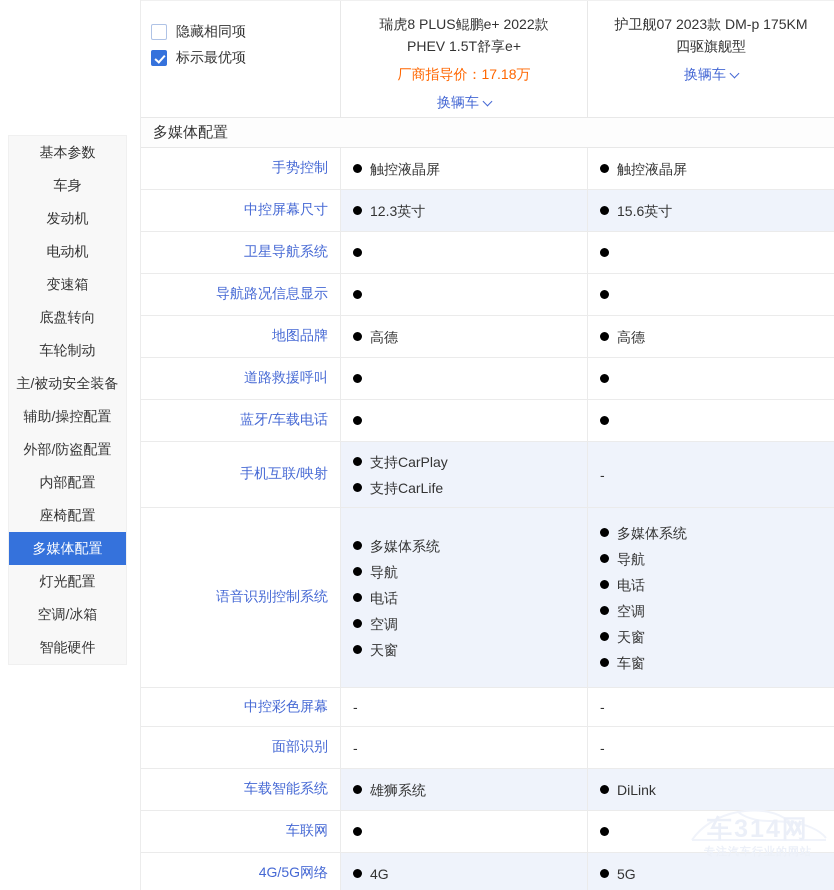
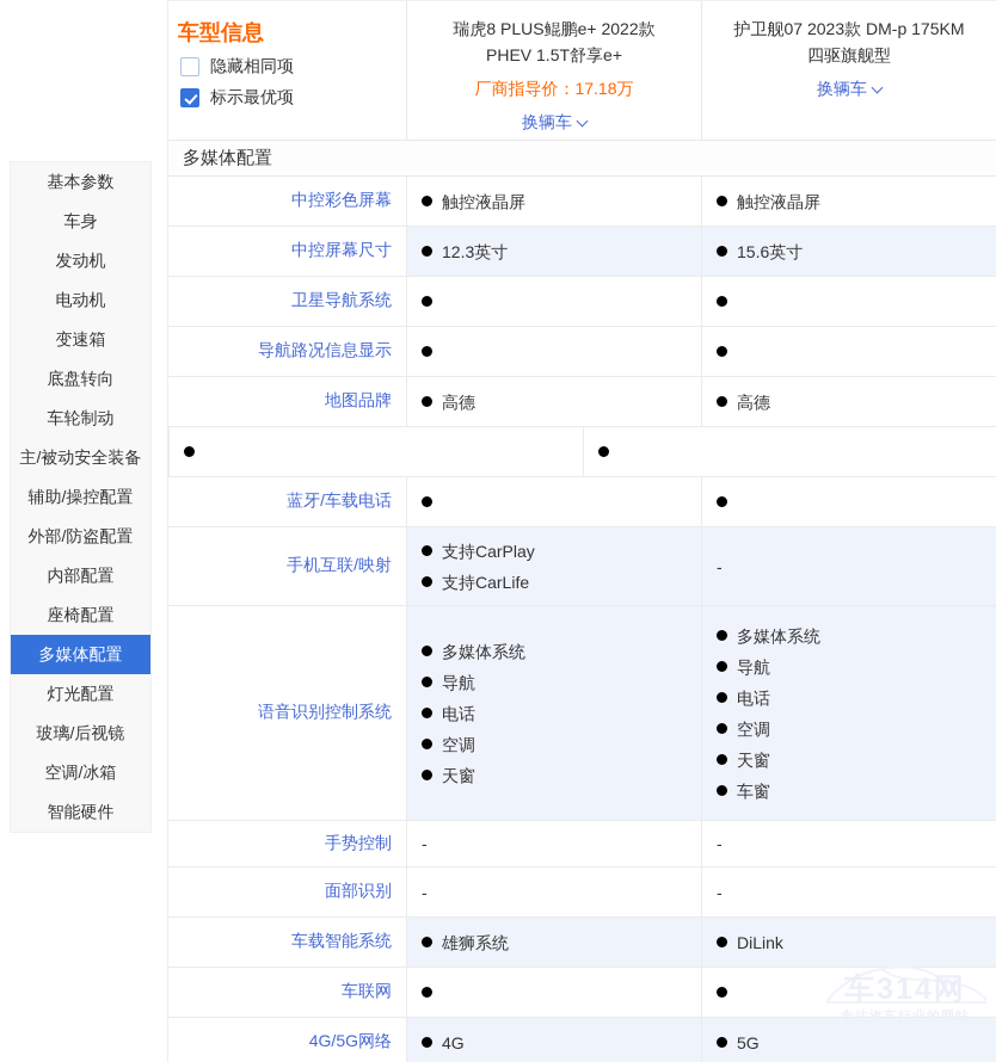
  基本参数
  车身
  发动机
  电动机
  变速箱
  底盘转向
  车轮制动
  主/被动安全装备
  辅助/操控配置
  外部/防盗配置
  内部配置
  座椅配置
  多媒体配置
  灯光配置
+ 玻璃/后视镜
  空调/冰箱
  智能硬件
+ 车型信息
  隐藏相同项
  标示最优项
  瑞虎8 PLUS鲲鹏e+ 2022款 PHEV 1.5T舒享e+
  厂商指导价：17.18万
  换辆车
  护卫舰07 2023款 DM-p 175KM 四驱旗舰型
  换辆车
  多媒体配置
- 手势控制
+ 中控彩色屏幕
  触控液晶屏
  触控液晶屏
  中控屏幕尺寸
  12.3英寸
  15.6英寸
  卫星导航系统
  导航路况信息显示
  地图品牌
  高德
  高德
- 道路救援呼叫
  蓝牙/车载电话
  手机互联/映射
  支持CarPlay
  支持CarLife
  -
  语音识别控制系统
  多媒体系统
  导航
  电话
  空调
  天窗
  多媒体系统
  导航
  电话
  空调
  天窗
  车窗
- 中控彩色屏幕
+ 手势控制
  -
  -
  面部识别
  -
  -
  车载智能系统
  雄狮系统
  DiLink
  车联网
  4G/5G网络
  4G
  5G
